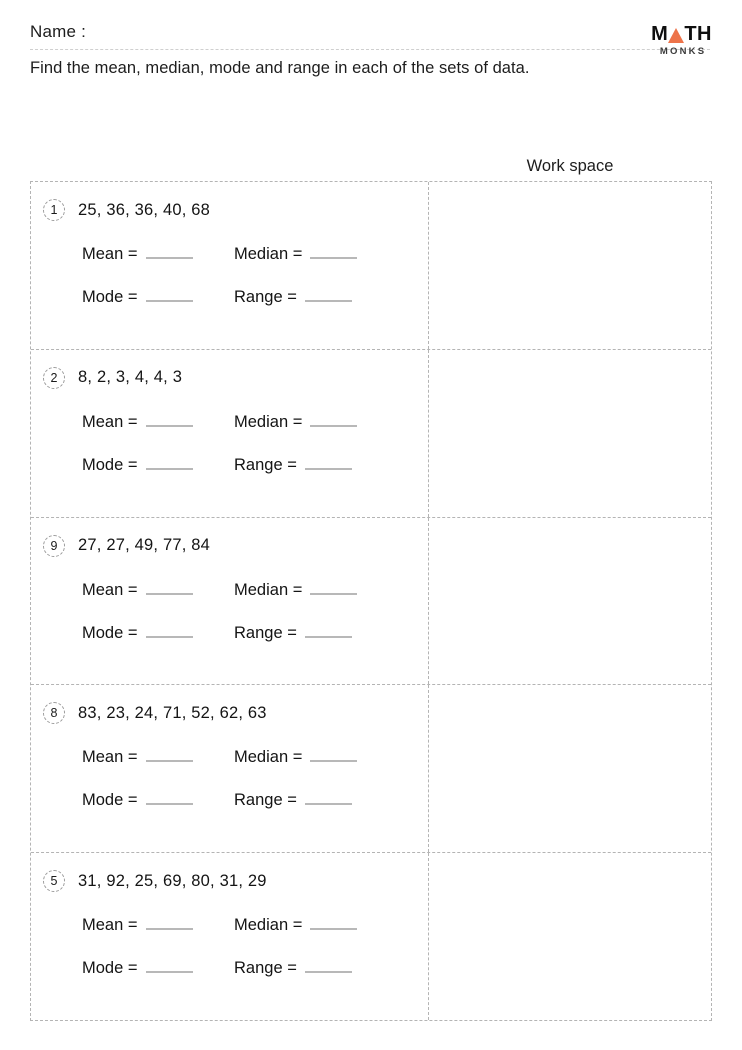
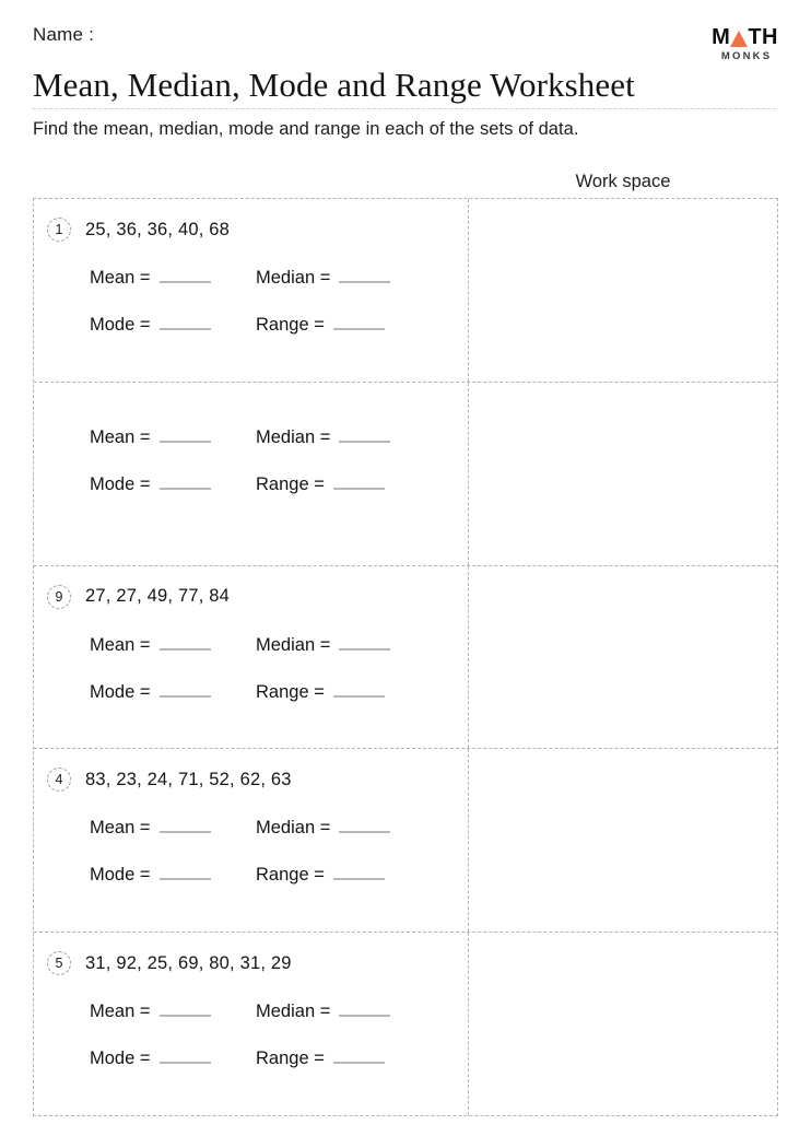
  Name :
  M
  TH
  MONKS
+ Mean, Median, Mode and Range Worksheet
  Find the mean, median, mode and range in each of the sets of data.
  Work space
  1
  25, 36, 36, 40, 68
  Mean =
  Median =
  Mode =
  Range =
- 2
- 8, 2, 3, 4, 4, 3
  Mean =
  Median =
  Mode =
  Range =
  9
  27, 27, 49, 77, 84
  Mean =
  Median =
  Mode =
  Range =
- 8
+ 4
  83, 23, 24, 71, 52, 62, 63
  Mean =
  Median =
  Mode =
  Range =
  5
  31, 92, 25, 69, 80, 31, 29
  Mean =
  Median =
  Mode =
  Range =
